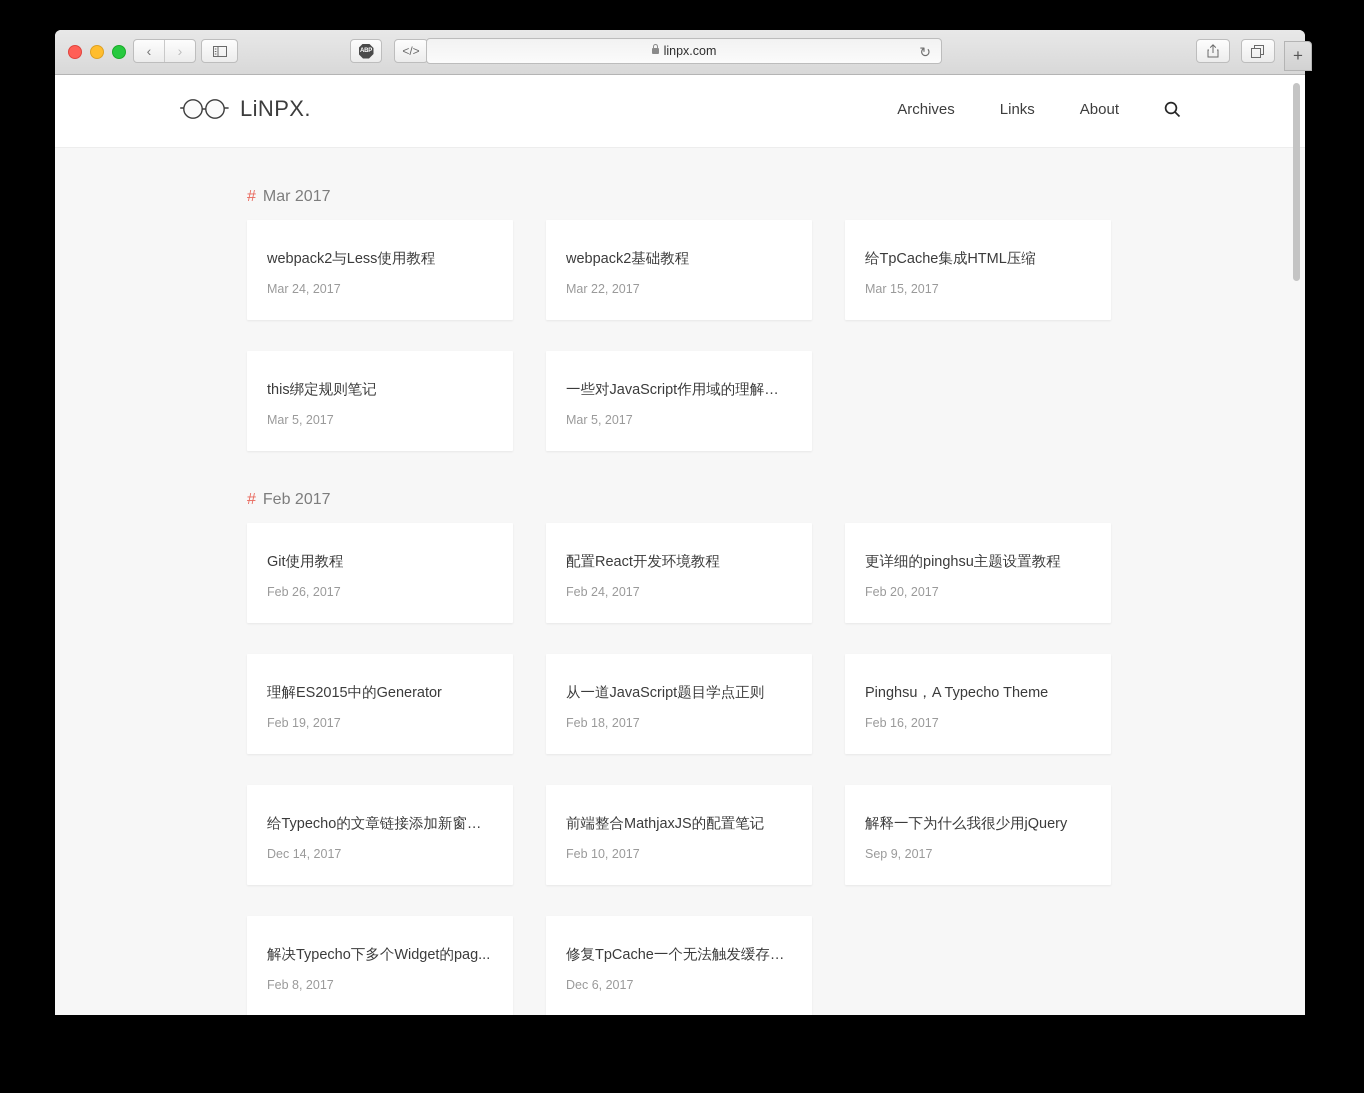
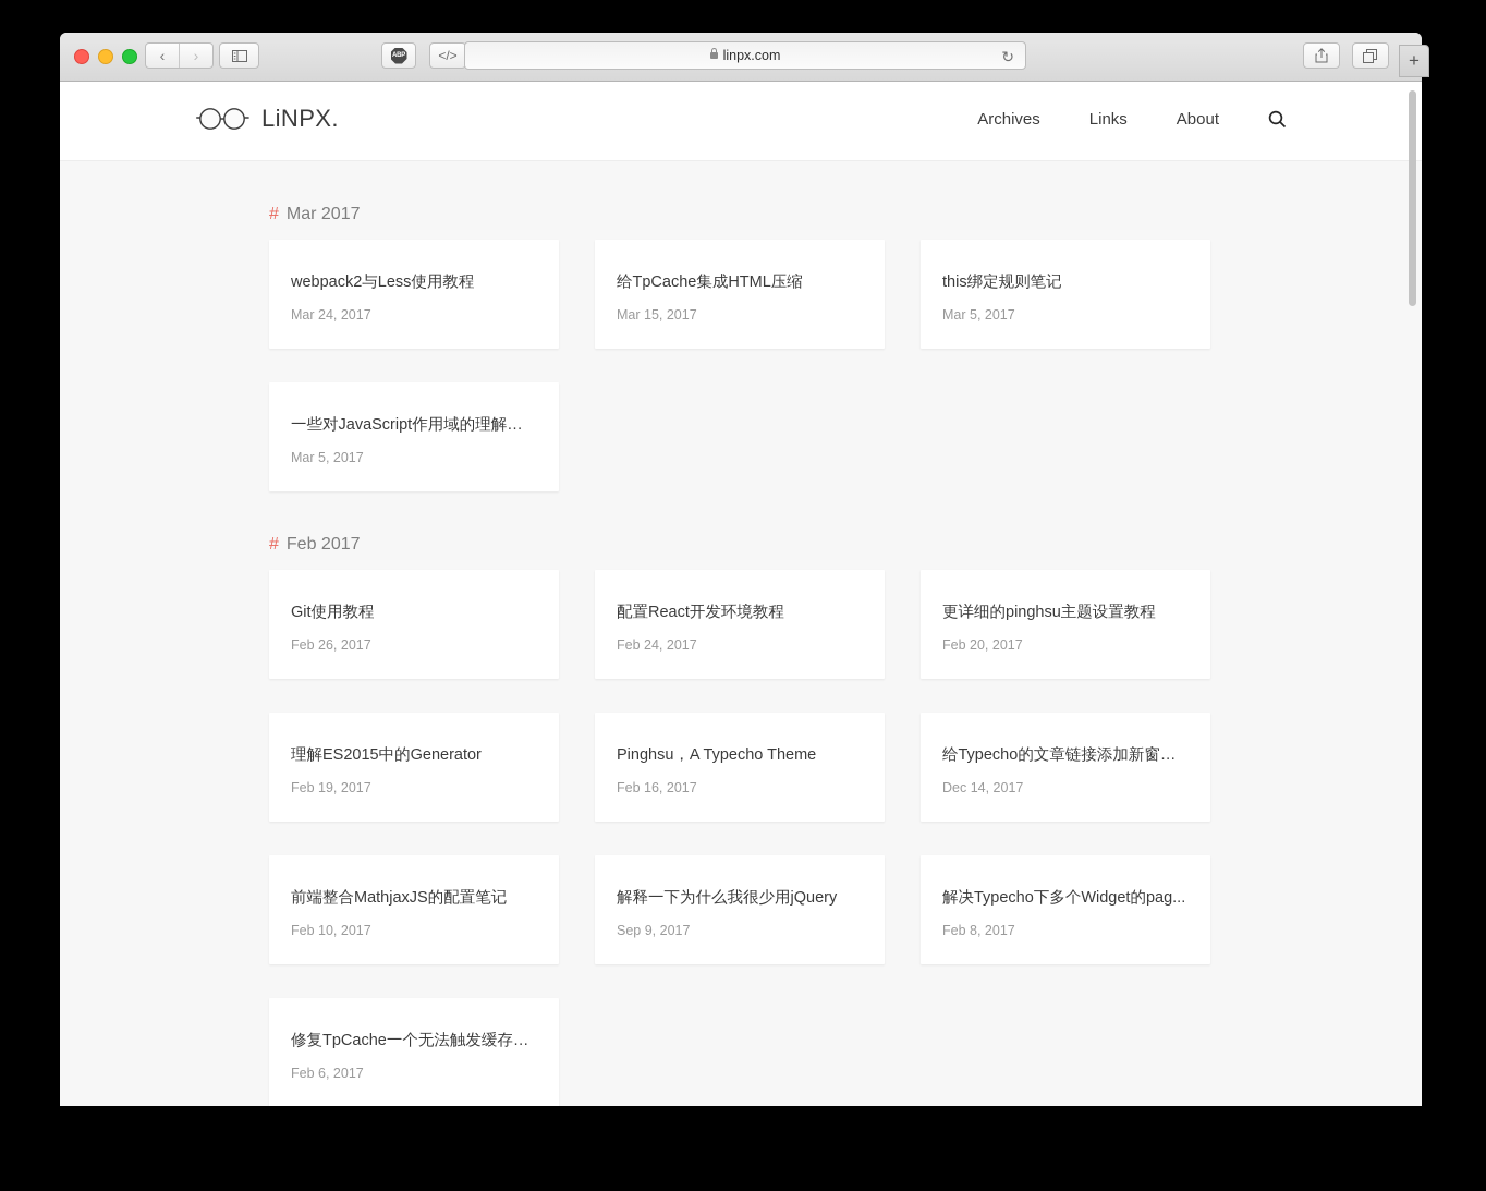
  ‹
  ›
  </>
  linpx.com
  ↻
  LiNPX.
  Archives
  Links
  About
  # Mar 2017
  webpack2与Less使用教程
  Mar 24, 2017
- webpack2基础教程
- Mar 22, 2017
  给TpCache集成HTML压缩
  Mar 15, 2017
  this绑定规则笔记
  Mar 5, 2017
  一些对JavaScript作用域的理解笔记
  Mar 5, 2017
  # Feb 2017
  Git使用教程
  Feb 26, 2017
  配置React开发环境教程
  Feb 24, 2017
  更详细的pinghsu主题设置教程
  Feb 20, 2017
  理解ES2015中的Generator
  Feb 19, 2017
- 从一道JavaScript题目学点正则
- Feb 18, 2017
  Pinghsu，A Typecho Theme
  Feb 16, 2017
  给Typecho的文章链接添加新窗口...
  Dec 14, 2017
  前端整合MathjaxJS的配置笔记
  Feb 10, 2017
  解释一下为什么我很少用jQuery
  Sep 9, 2017
  解决Typecho下多个Widget的pag...
  Feb 8, 2017
  修复TpCache一个无法触发缓存刷..
- Dec 6, 2017
+ Feb 6, 2017
  +
